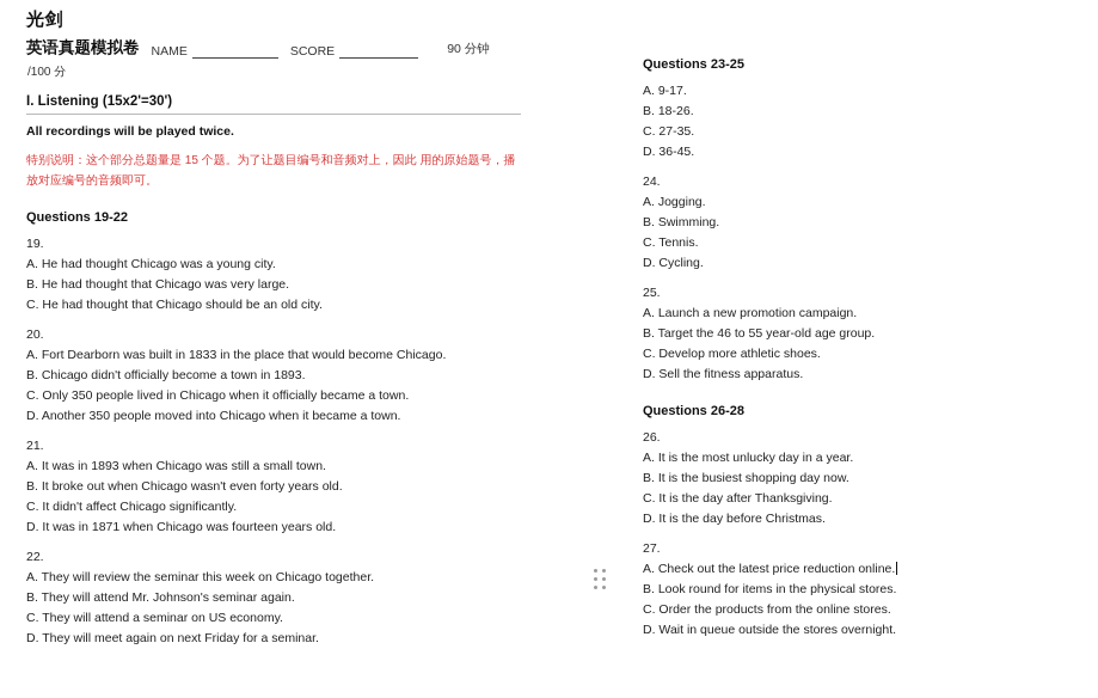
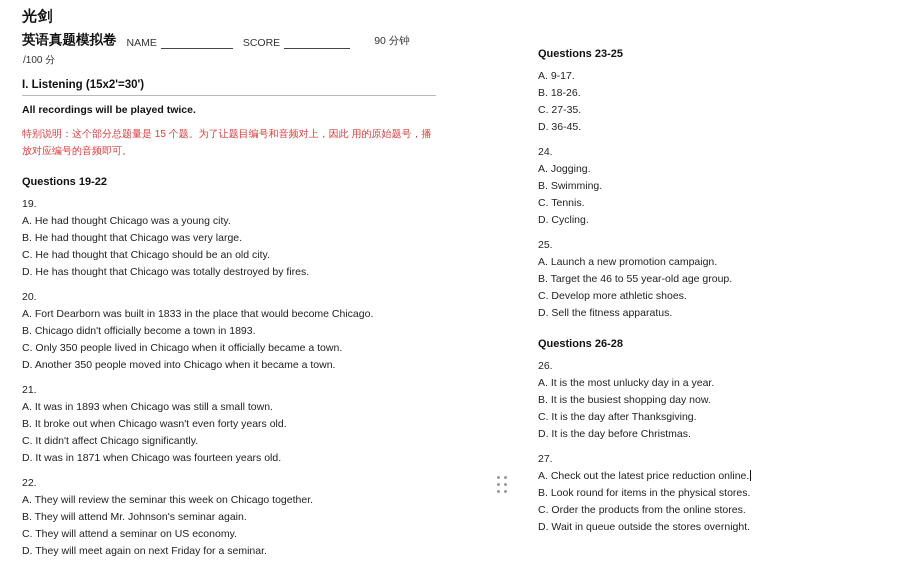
  光剑
  英语真题模拟卷
  NAME
  SCORE
  90 分钟
  /100 分
  I. Listening (15x2'=30')
  All recordings will be played twice.
  特别说明：这个部分总题量是 15 个题。为了让题目编号和音频对上，因此 用的原始题号，播放对应编号的音频即可。
  Questions 19-22
  19.
  A. He had thought Chicago was a young city.
  B. He had thought that Chicago was very large.
  C. He had thought that Chicago should be an old city.
+ D. He has thought that Chicago was totally destroyed by fires.
  20.
  A. Fort Dearborn was built in 1833 in the place that would become Chicago.
  B. Chicago didn't officially become a town in 1893.
  C. Only 350 people lived in Chicago when it officially became a town.
  D. Another 350 people moved into Chicago when it became a town.
  21.
  A. It was in 1893 when Chicago was still a small town.
  B. It broke out when Chicago wasn't even forty years old.
  C. It didn't affect Chicago significantly.
  D. It was in 1871 when Chicago was fourteen years old.
  22.
  A. They will review the seminar this week on Chicago together.
  B. They will attend Mr. Johnson's seminar again.
  C. They will attend a seminar on US economy.
  D. They will meet again on next Friday for a seminar.
  Questions 23-25
  A. 9-17.
  B. 18-26.
  C. 27-35.
  D. 36-45.
  24.
  A. Jogging.
  B. Swimming.
  C. Tennis.
  D. Cycling.
  25.
  A. Launch a new promotion campaign.
  B. Target the 46 to 55 year-old age group.
  C. Develop more athletic shoes.
  D. Sell the fitness apparatus.
  Questions 26-28
  26.
  A. It is the most unlucky day in a year.
  B. It is the busiest shopping day now.
  C. It is the day after Thanksgiving.
  D. It is the day before Christmas.
  27.
  A. Check out the latest price reduction online.
  B. Look round for items in the physical stores.
  C. Order the products from the online stores.
  D. Wait in queue outside the stores overnight.
